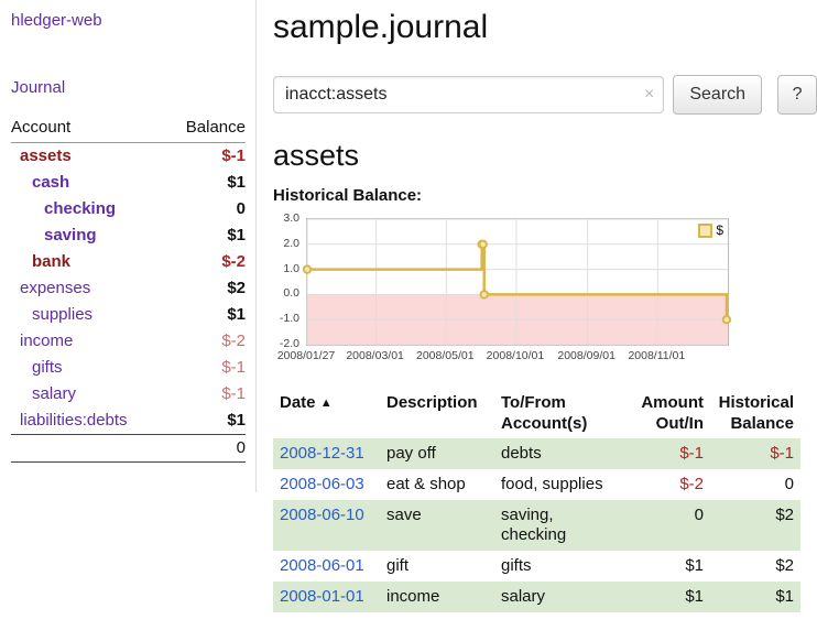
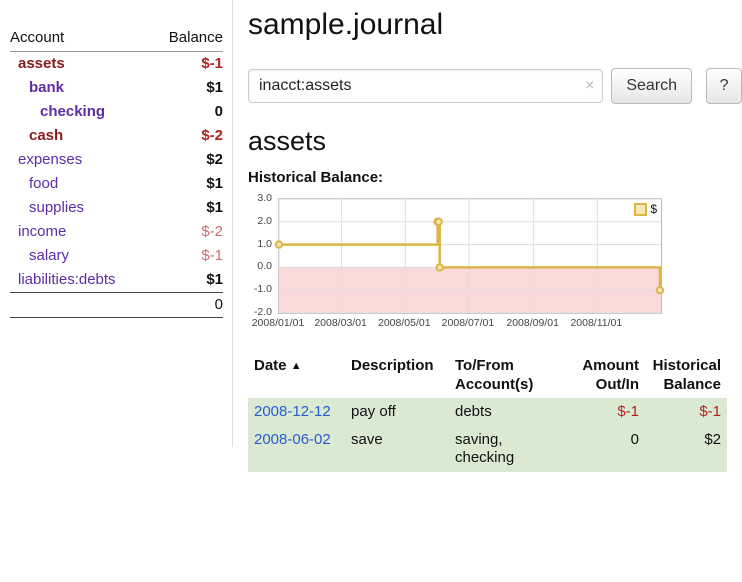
- hledger-web
- Journal
  Account	Balance
  assets	$-1
- cash	$1
+ bank	$1
  checking	0
- saving	$1
- bank	$-2
+ cash	$-2
  expenses	$2
+ food	$1
  supplies	$1
  income	$-2
- gifts	$-1
  salary	$-1
  liabilities:debts	$1
  	0
  sample.journal
  inacct:assets
  ×
  Search
  ?
  assets
  Historical Balance:
  3.0
  2.0
  1.0
  0.0
  -1.0
  -2.0
  $
- 2008/01/27
+ 2008/01/01
  2008/03/01
  2008/05/01
- 2008/10/01
+ 2008/07/01
  2008/09/01
  2008/11/01
  Date ▲	Description	To/From Account(s)	Amount Out/In	Historical Balance
- 2008-12-31	pay off	debts	$-1	$-1
+ 2008-12-12	pay off	debts	$-1	$-1
- 2008-06-03	eat & shop	food, supplies	$-2	0
- 2008-06-10	save	saving, checking	0	$2
+ 2008-06-02	save	saving, checking	0	$2
- 2008-06-01	gift	gifts	$1	$2
- 2008-01-01	income	salary	$1	$1
